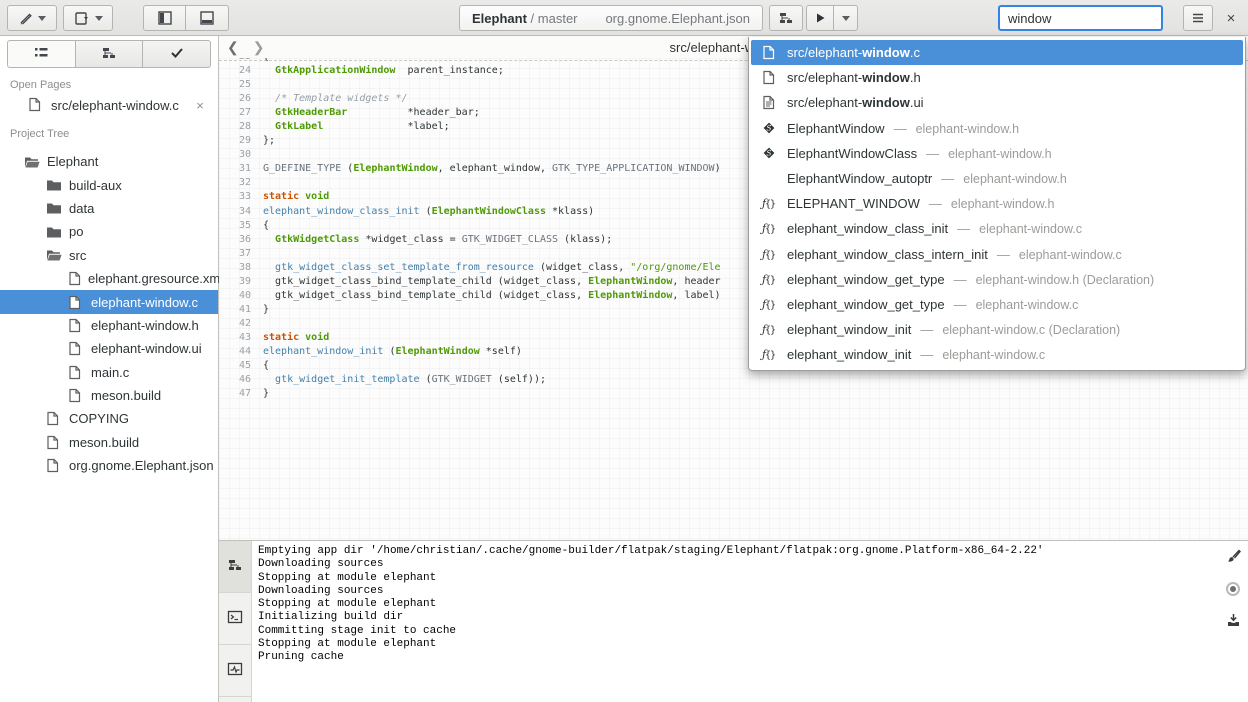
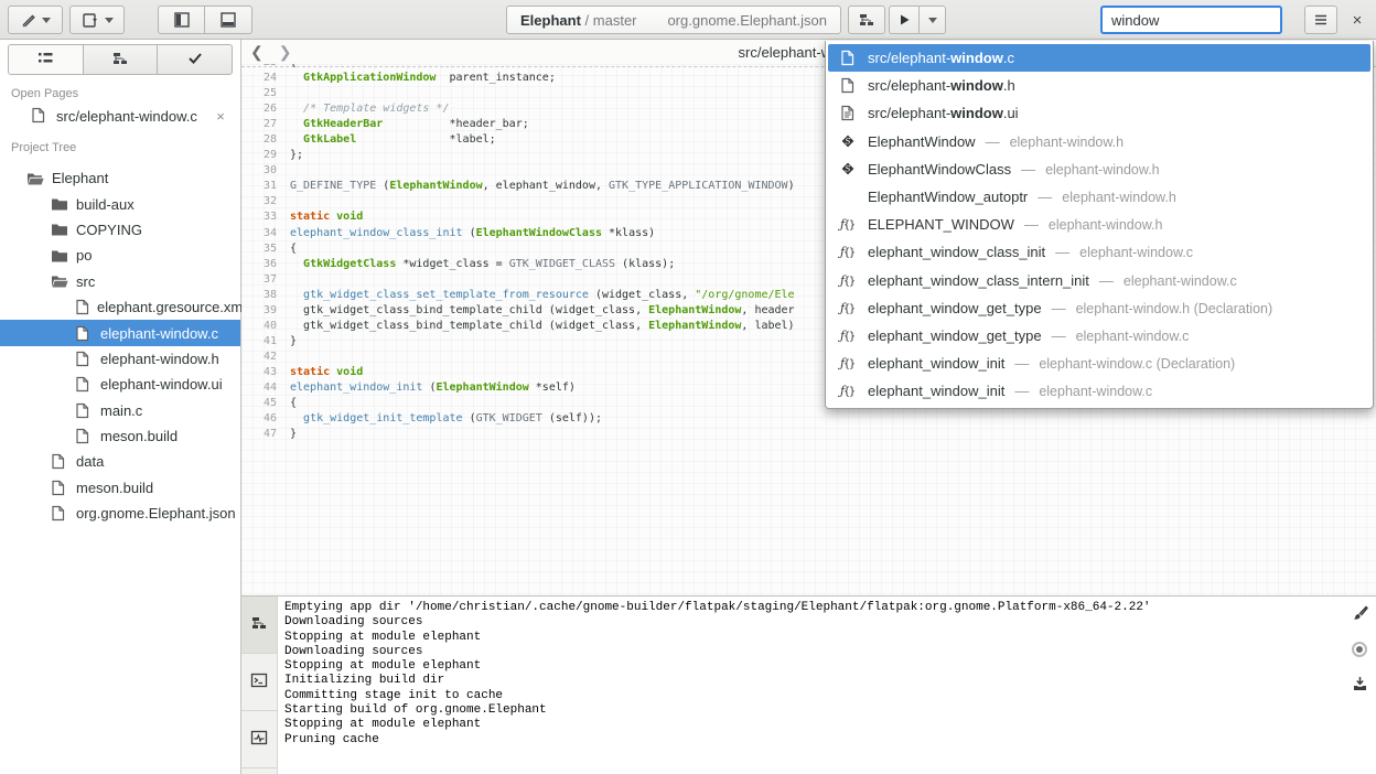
  Elephant / master
  org.gnome.Elephant.json
  window
  ×
  Open Pages
  src/elephant-window.c
  ×
  Project Tree
  Elephant
  build-aux
- data
+ COPYING
  po
  src
  elephant.gresource.xm
  elephant-window.c
  elephant-window.h
  elephant-window.ui
  main.c
  meson.build
- COPYING
+ data
  meson.build
  org.gnome.Elephant.json
  ❮︎
  ❯︎
  24
  GtkApplicationWindow
  parent_instance;
  25
  26
  /* Template widgets */
  27
  GtkHeaderBar
  *header_bar;
  28
  GtkLabel
  *label;
  29
  };
  30
  31
  G_DEFINE_TYPE
  (
  ElephantWindow
  , elephant_window,
  GTK_TYPE_APPLICATION_WINDOW
  )
  32
  33
  static
  void
  34
  elephant_window_class_init
  (
  ElephantWindowClass
  *klass)
  35
  {
  36
  GtkWidgetClass
  *widget_class =
  GTK_WIDGET_CLASS
  (klass);
  37
  38
  gtk_widget_class_set_template_from_resource
  (widget_class,
  "/org/gnome/Ele
  39
  gtk_widget_class_bind_template_child (widget_class,
  ElephantWindow
  , header
  40
  gtk_widget_class_bind_template_child (widget_class,
  ElephantWindow
  , label)
  41
  }
  42
  43
  static
  void
  44
  elephant_window_init
  (
  ElephantWindow
  *self)
  45
  {
  46
  gtk_widget_init_template
  (
  GTK_WIDGET
  (self));
  47
  }
  Emptying app dir '/home/christian/.cache/gnome-builder/flatpak/staging/Elephant/flatpak:org.gnome.Platform-x86_64-2.22'
  Downloading sources
  Stopping at module elephant
  Downloading sources
  Stopping at module elephant
  Initializing build dir
  Committing stage init to cache
+ Starting build of org.gnome.Elephant
  Stopping at module elephant
  Pruning cache
  src/elephant-window.c
  src/elephant-window.h
  src/elephant-window.ui
  S
  ElephantWindow — elephant-window.h
  S
  ElephantWindowClass — elephant-window.h
  ElephantWindow_autoptr — elephant-window.h
  ƒ{}
  ELEPHANT_WINDOW — elephant-window.h
  ƒ{}
  elephant_window_class_init — elephant-window.c
  ƒ{}
  elephant_window_class_intern_init — elephant-window.c
  ƒ{}
  elephant_window_get_type — elephant-window.h (Declaration)
  ƒ{}
  elephant_window_get_type — elephant-window.c
  ƒ{}
  elephant_window_init — elephant-window.c (Declaration)
  ƒ{}
  elephant_window_init — elephant-window.c
